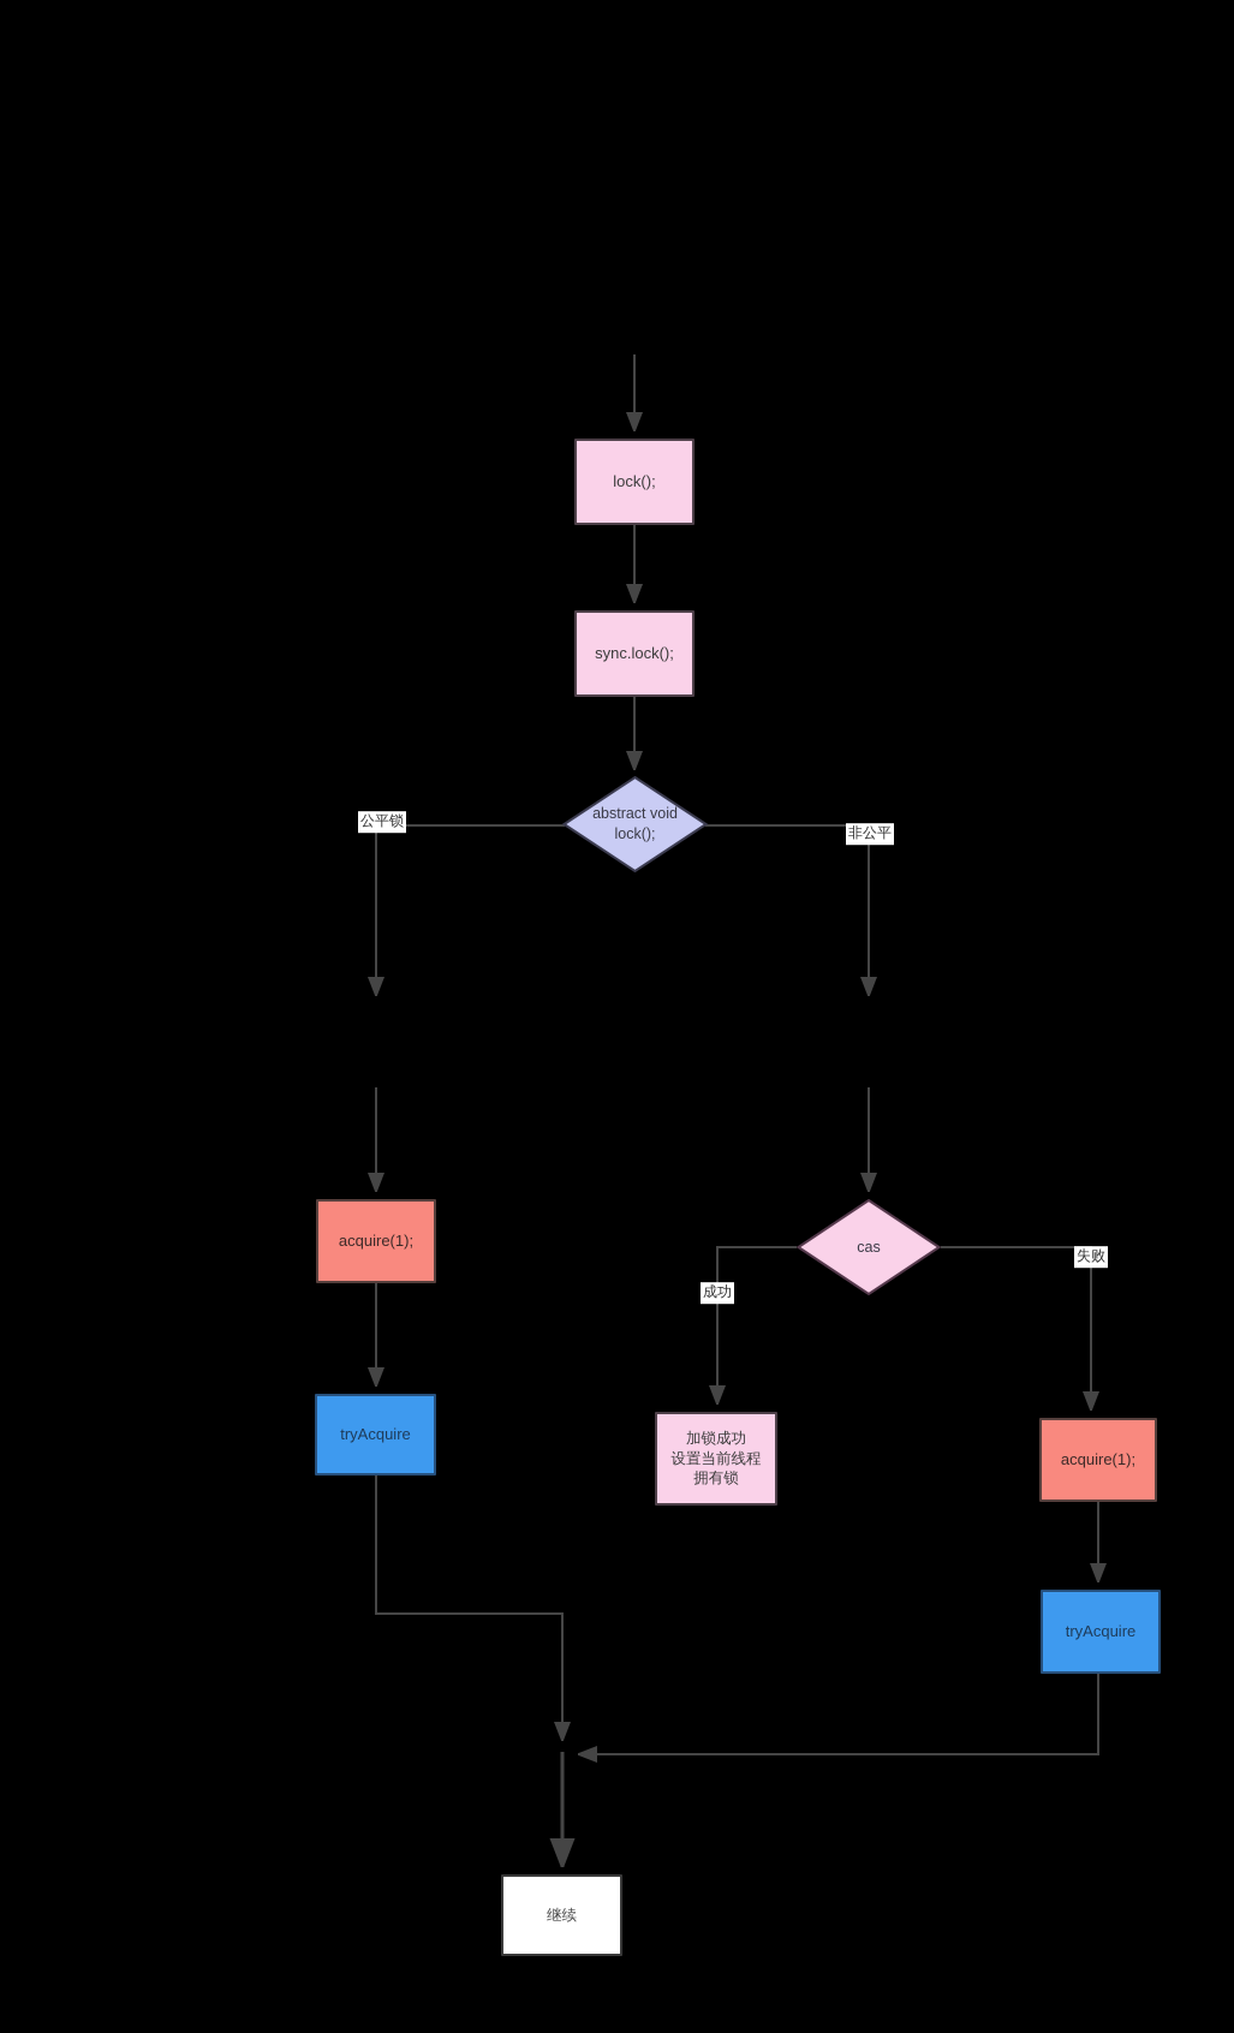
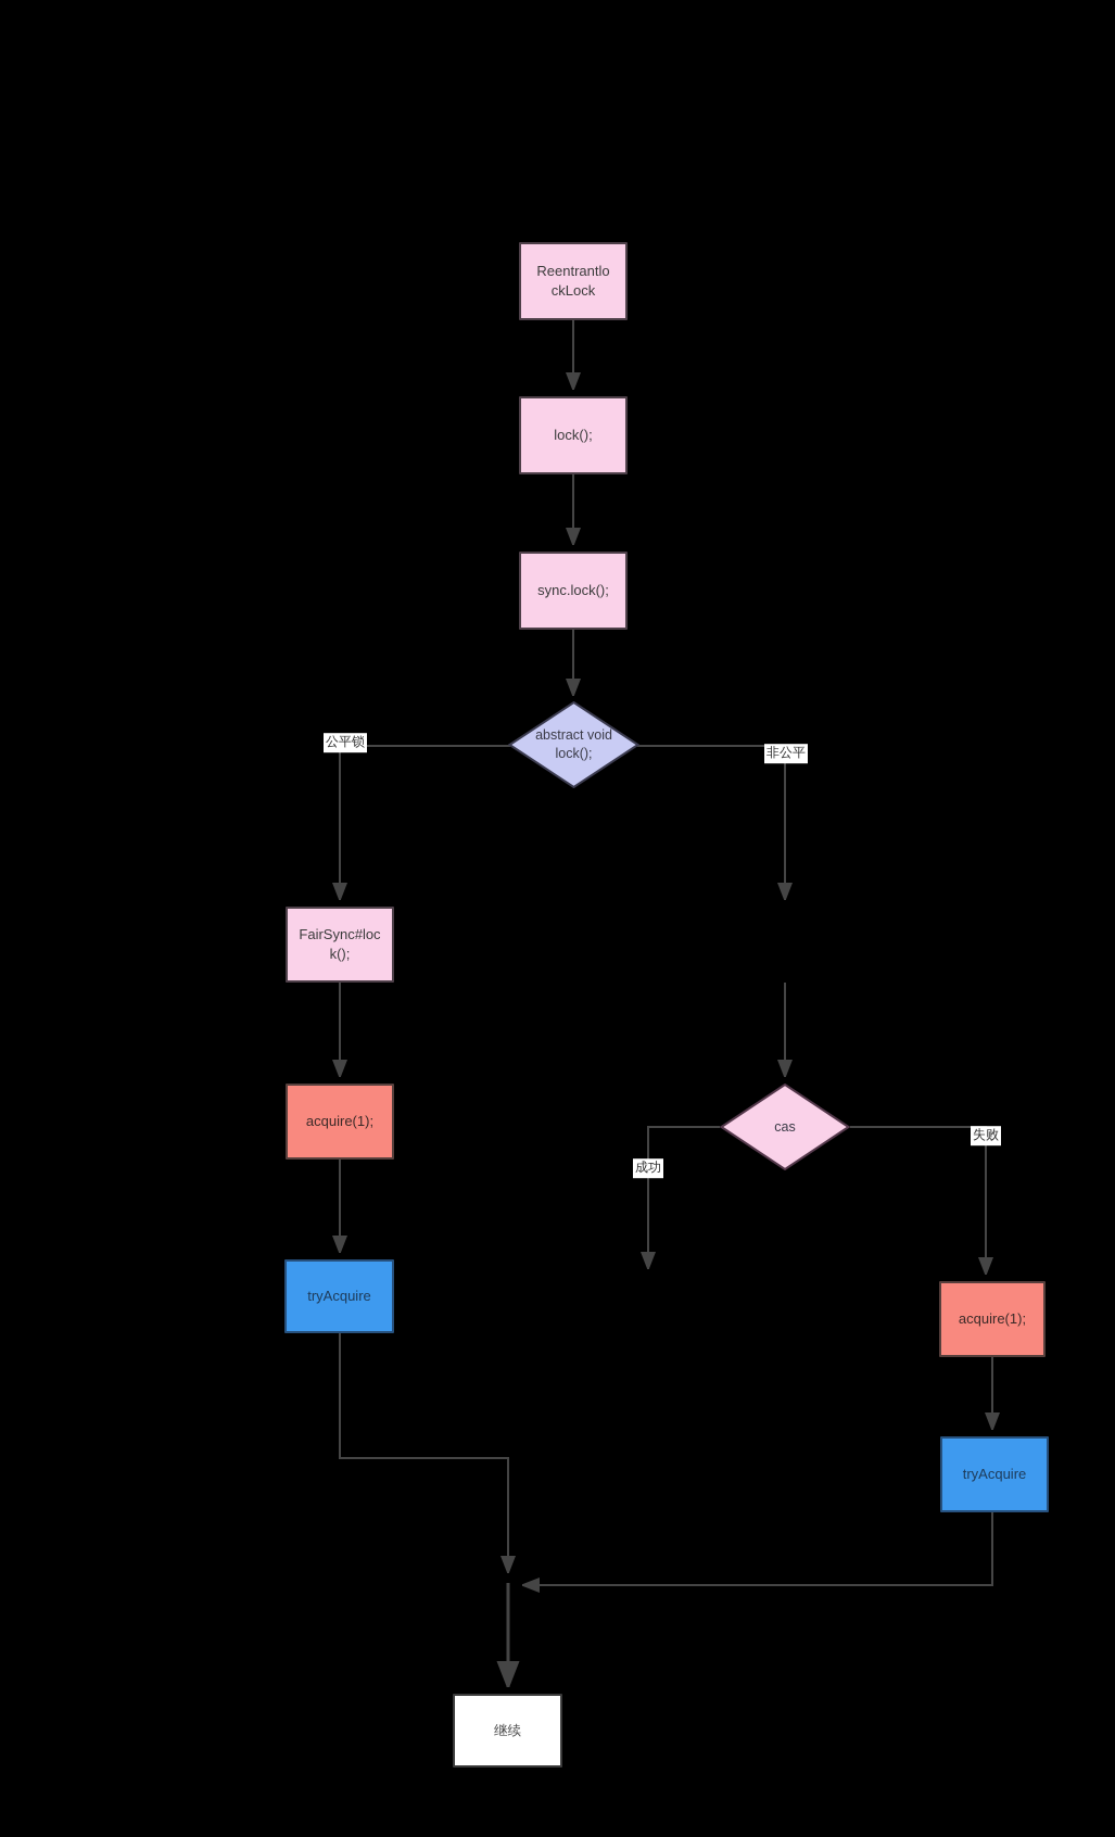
+ Reentrantlo
+ ckLock
  lock();
  sync.lock();
  abstract void
  lock();
+ FairSync#loc
+ k();
  acquire(1);
  tryAcquire
  cas
- 加锁成功
- 设置当前线程
- 拥有锁
  acquire(1);
  tryAcquire
  继续
  公平锁
  非公平
  成功
  失败
